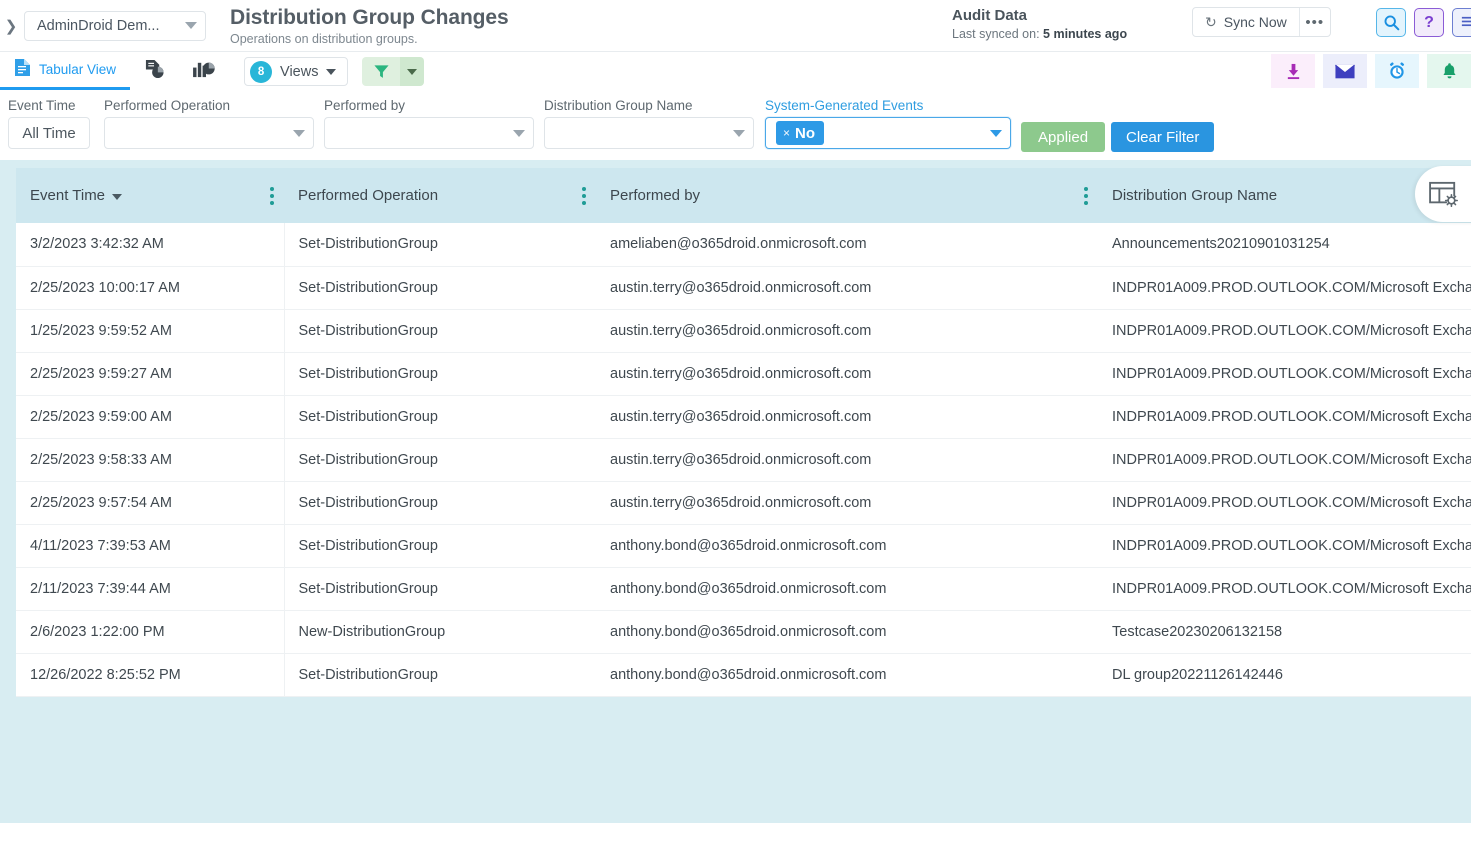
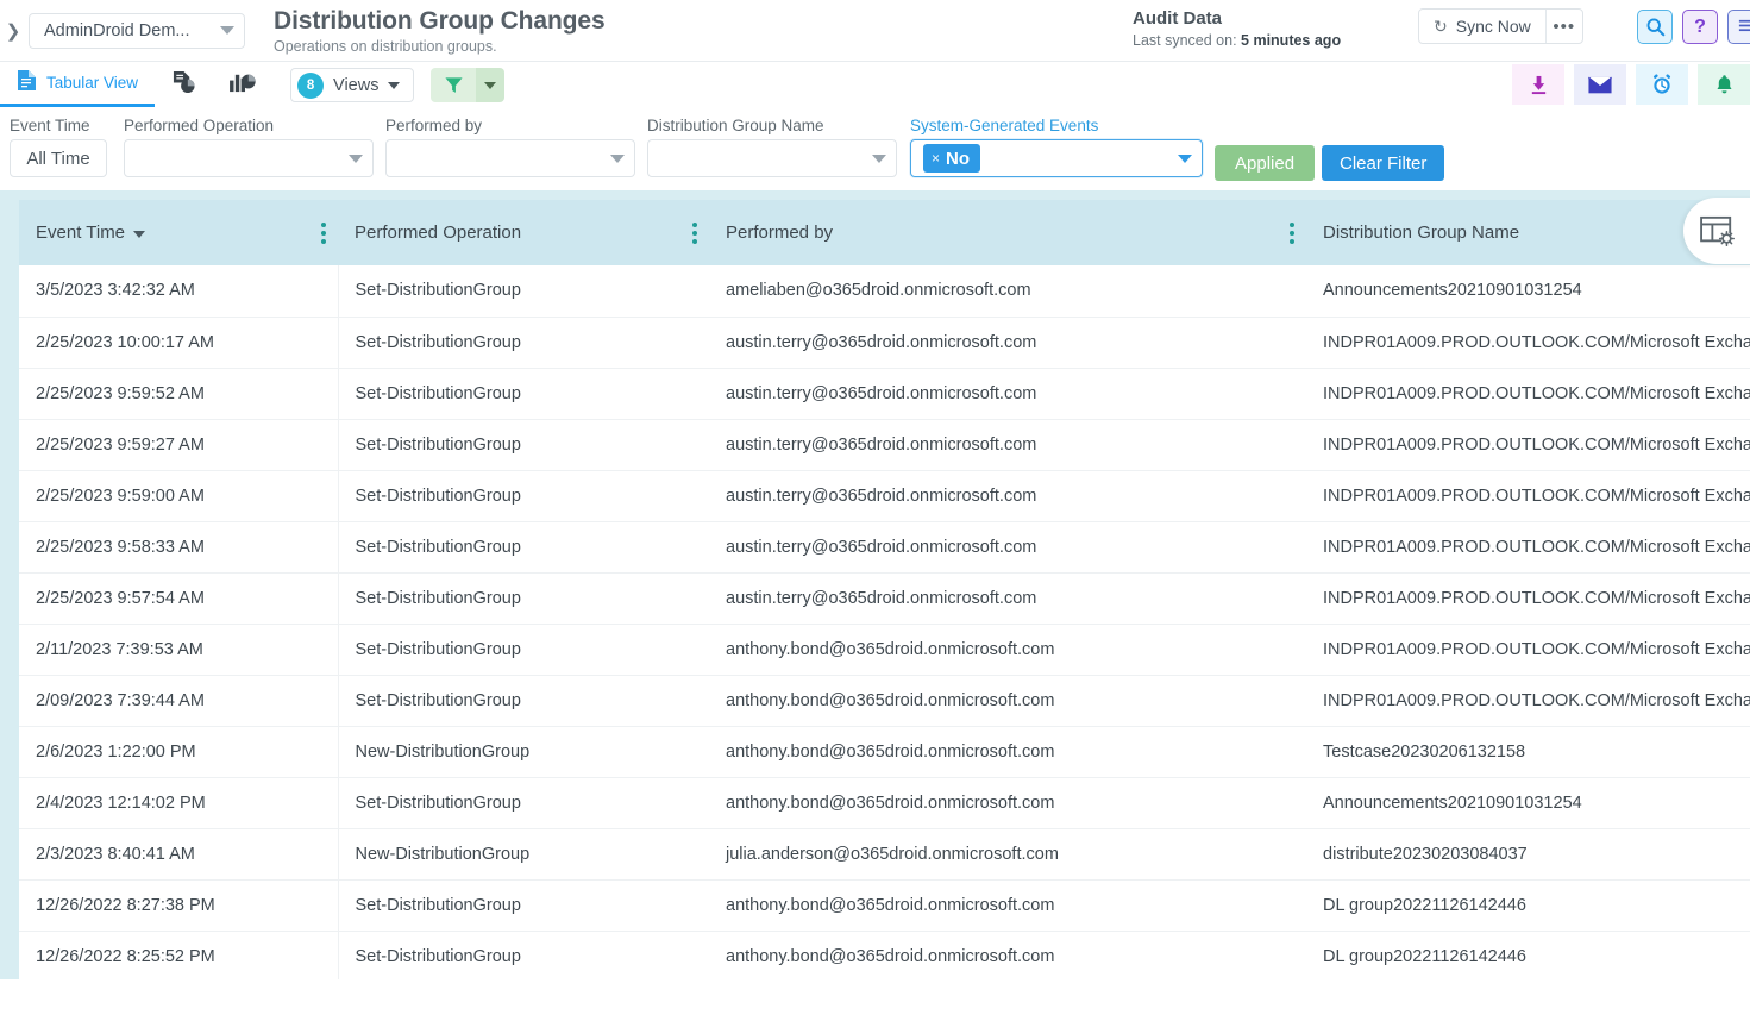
  ❯
  AdminDroid Dem...
  Distribution Group Changes
  Operations on distribution groups.
  Audit Data
  Last synced on: 5 minutes ago
  ↻
  Sync Now
  •••
  ?
  Tabular View
  8
  Views
  Event Time
  All Time
  Performed Operation
  Performed by
  Distribution Group Name
  System-Generated Events
  ×
  No
  Applied
  Clear Filter
  Event Time	Performed Operation	Performed by	Distribution Group Name
- 3/2/2023 3:42:32 AM	Set-DistributionGroup	ameliaben@o365droid.onmicrosoft.com	Announcements20210901031254
+ 3/5/2023 3:42:32 AM	Set-DistributionGroup	ameliaben@o365droid.onmicrosoft.com	Announcements20210901031254
  2/25/2023 10:00:17 AM	Set-DistributionGroup	austin.terry@o365droid.onmicrosoft.com	INDPR01A009.PROD.OUTLOOK.COM/Microsoft Excha
- 1/25/2023 9:59:52 AM	Set-DistributionGroup	austin.terry@o365droid.onmicrosoft.com	INDPR01A009.PROD.OUTLOOK.COM/Microsoft Excha
+ 2/25/2023 9:59:52 AM	Set-DistributionGroup	austin.terry@o365droid.onmicrosoft.com	INDPR01A009.PROD.OUTLOOK.COM/Microsoft Excha
  2/25/2023 9:59:27 AM	Set-DistributionGroup	austin.terry@o365droid.onmicrosoft.com	INDPR01A009.PROD.OUTLOOK.COM/Microsoft Excha
  2/25/2023 9:59:00 AM	Set-DistributionGroup	austin.terry@o365droid.onmicrosoft.com	INDPR01A009.PROD.OUTLOOK.COM/Microsoft Excha
  2/25/2023 9:58:33 AM	Set-DistributionGroup	austin.terry@o365droid.onmicrosoft.com	INDPR01A009.PROD.OUTLOOK.COM/Microsoft Excha
  2/25/2023 9:57:54 AM	Set-DistributionGroup	austin.terry@o365droid.onmicrosoft.com	INDPR01A009.PROD.OUTLOOK.COM/Microsoft Excha
- 4/11/2023 7:39:53 AM	Set-DistributionGroup	anthony.bond@o365droid.onmicrosoft.com	INDPR01A009.PROD.OUTLOOK.COM/Microsoft Excha
+ 2/11/2023 7:39:53 AM	Set-DistributionGroup	anthony.bond@o365droid.onmicrosoft.com	INDPR01A009.PROD.OUTLOOK.COM/Microsoft Excha
- 2/11/2023 7:39:44 AM	Set-DistributionGroup	anthony.bond@o365droid.onmicrosoft.com	INDPR01A009.PROD.OUTLOOK.COM/Microsoft Excha
+ 2/09/2023 7:39:44 AM	Set-DistributionGroup	anthony.bond@o365droid.onmicrosoft.com	INDPR01A009.PROD.OUTLOOK.COM/Microsoft Excha
  2/6/2023 1:22:00 PM	New-DistributionGroup	anthony.bond@o365droid.onmicrosoft.com	Testcase20230206132158
+ 2/4/2023 12:14:02 PM	Set-DistributionGroup	anthony.bond@o365droid.onmicrosoft.com	Announcements20210901031254
+ 2/3/2023 8:40:41 AM	New-DistributionGroup	julia.anderson@o365droid.onmicrosoft.com	distribute20230203084037
+ 12/26/2022 8:27:38 PM	Set-DistributionGroup	anthony.bond@o365droid.onmicrosoft.com	DL group20221126142446
  12/26/2022 8:25:52 PM	Set-DistributionGroup	anthony.bond@o365droid.onmicrosoft.com	DL group20221126142446
